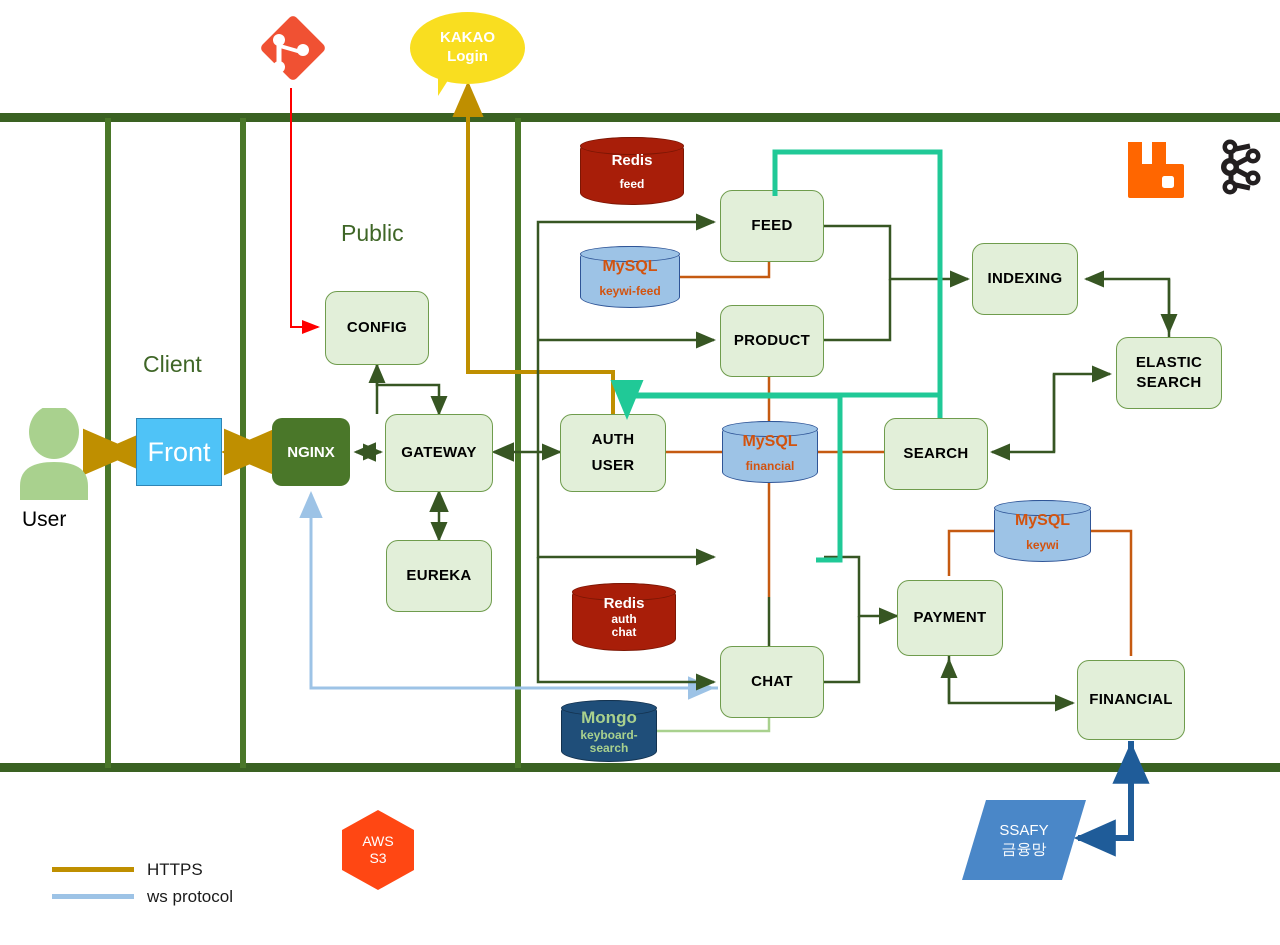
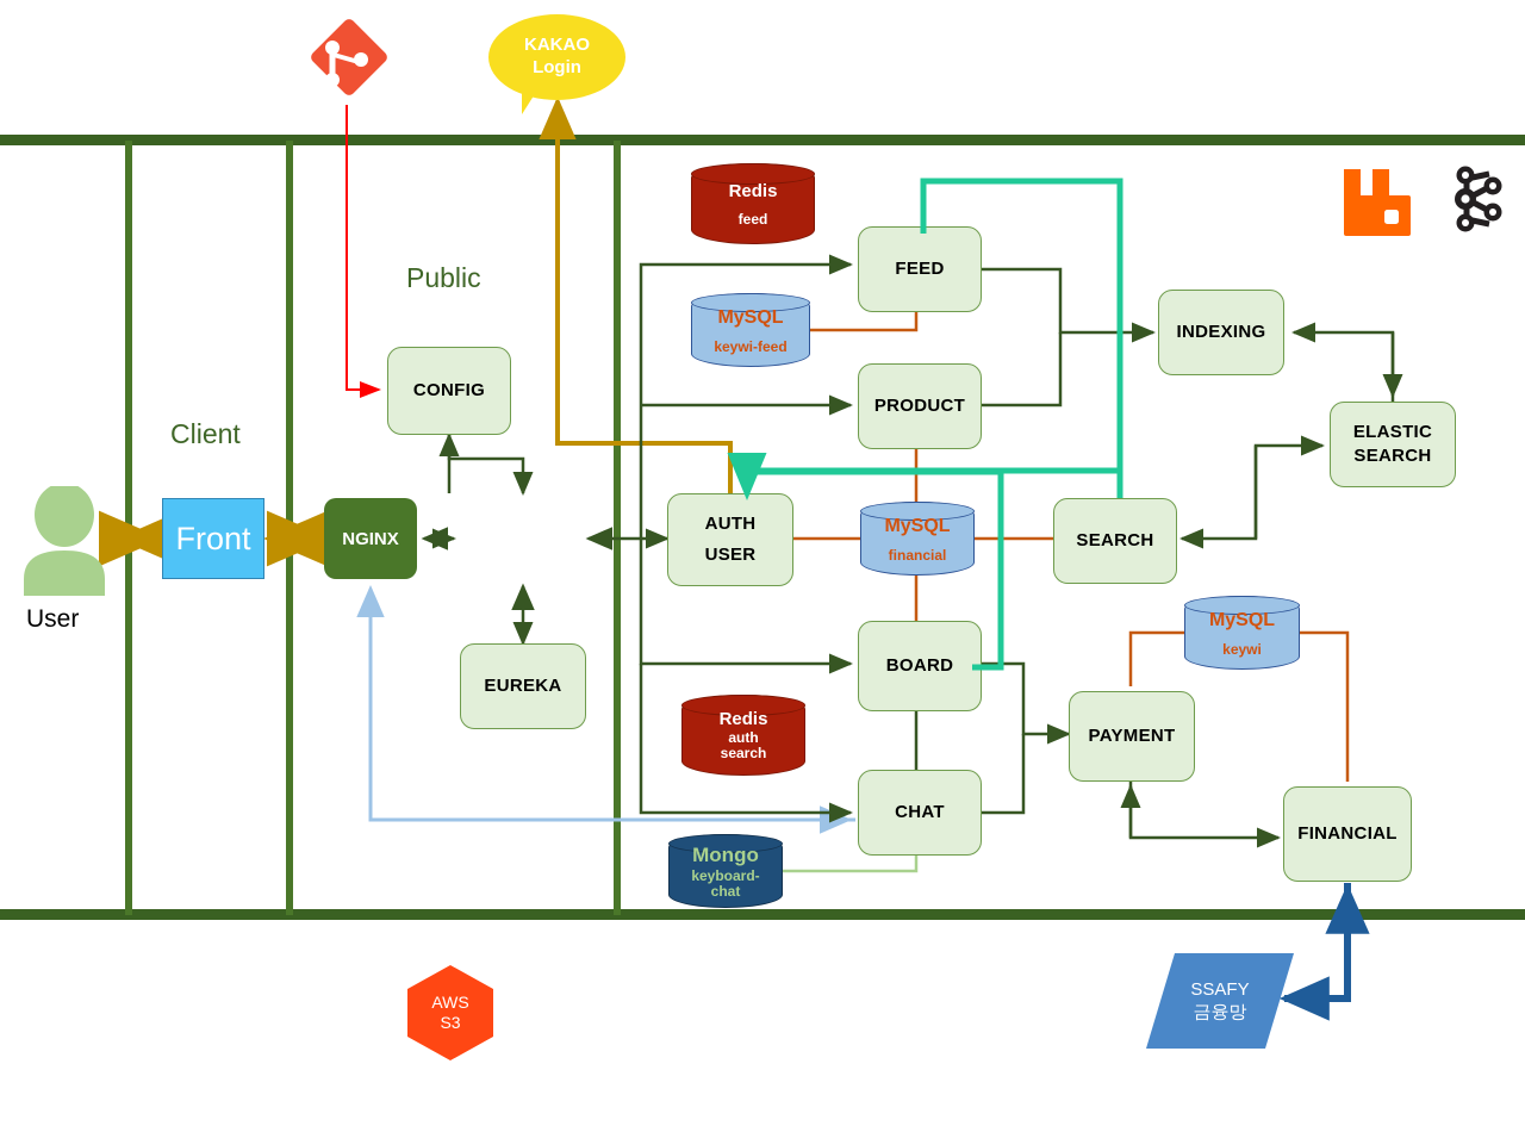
  Public
  Client
  User
  Front
  NGINX
  CONFIG
- GATEWAY
  EUREKA
  AUTH
  USER
  FEED
  PRODUCT
+ BOARD
  CHAT
  SEARCH
  INDEXING
  ELASTIC
  SEARCH
  PAYMENT
  FINANCIAL
  Redis
  feed
  MySQL
  keywi-feed
  MySQL
  financial
  Redis
  auth
- chat
+ search
  Mongo
  keyboard-
- search
+ chat
  MySQL
  keywi
  KAKAO
  Login
  AWS
  S3
  SSAFY
  금융망
- HTTPS
- ws protocol
